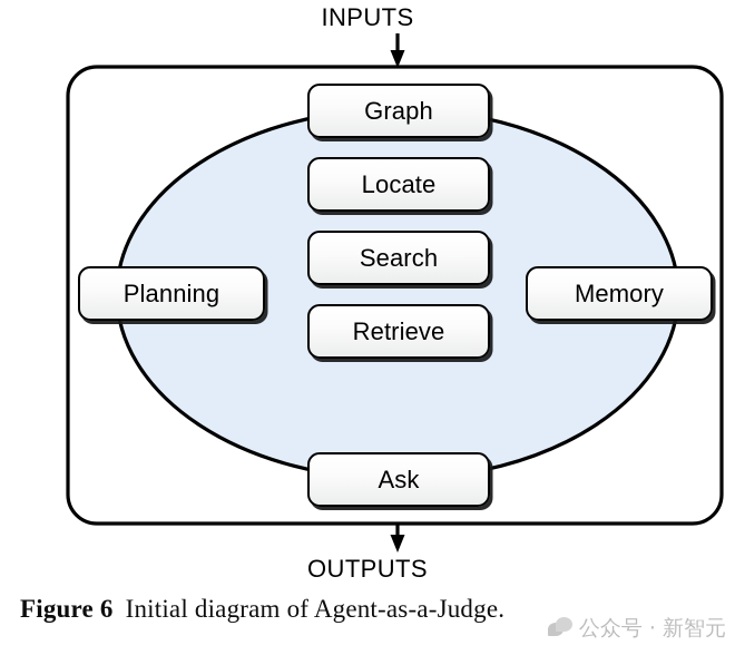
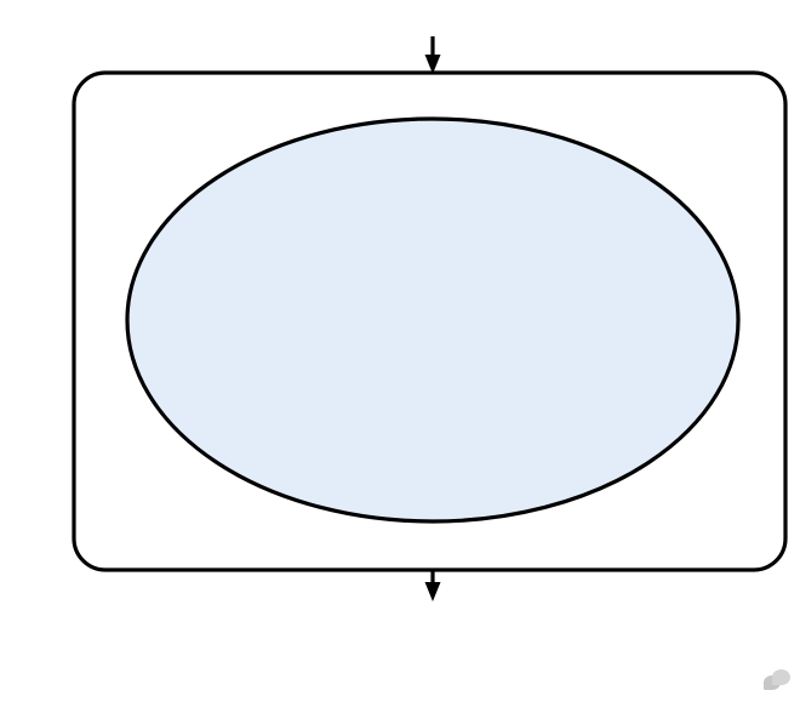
- INPUTS
- Graph
- Locate
- Search
- Retrieve
- Ask
- Planning
- Memory
- OUTPUTS
- Figure 6 Initial diagram of Agent-as-a-Judge.
- 公众号 · 新智元
